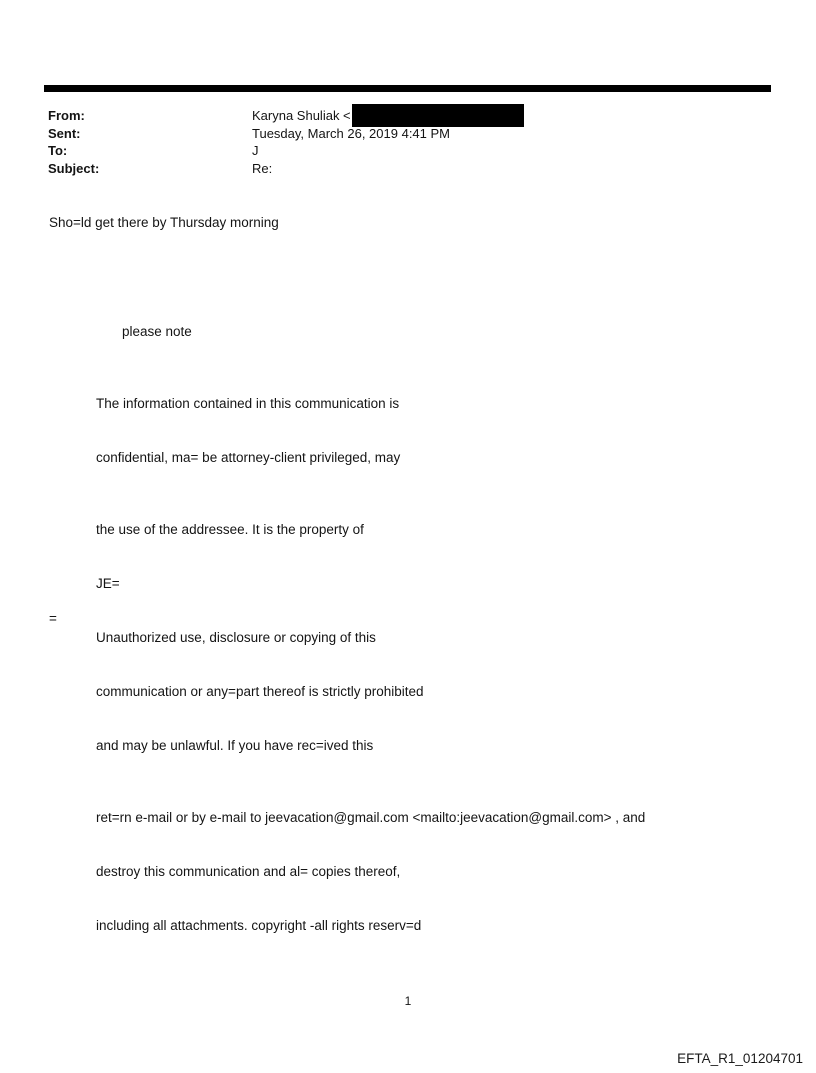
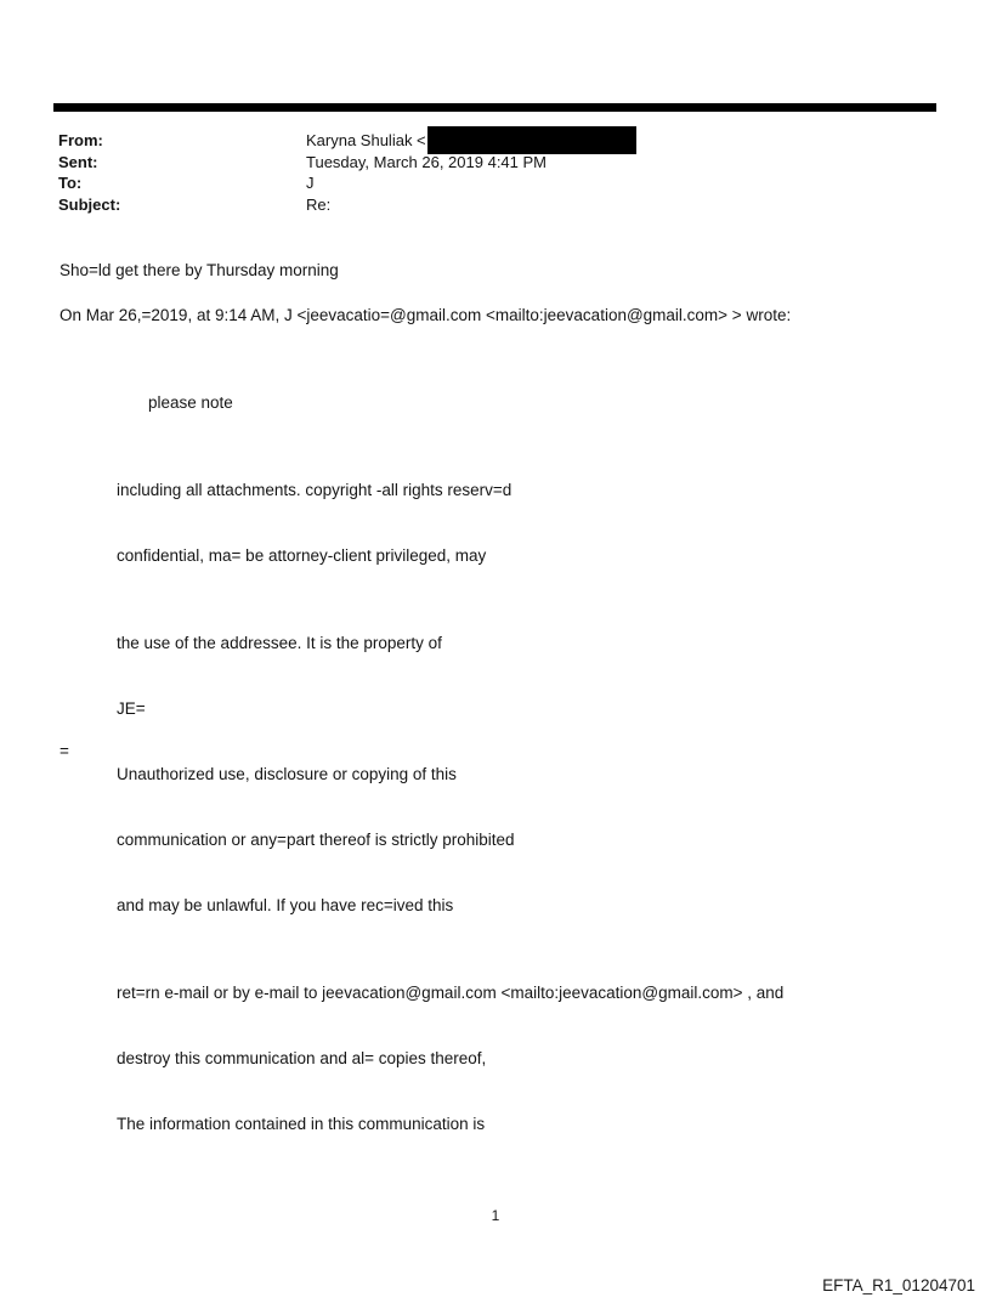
  From:
  Karyna Shuliak <
  Sent:
  Tuesday, March 26, 2019 4:41 PM
  To:
  J
  Subject:
  Re:
  Sho=ld get there by Thursday morning
+ On Mar 26,=2019, at 9:14 AM, J <jeevacatio=@gmail.com <mailto:jeevacation@gmail.com> > wrote:
  please note
- The information contained in this communication is
+ including all attachments. copyright -all rights reserv=d
  confidential, ma= be attorney-client privileged, may
  the use of the addressee. It is the property of
  JE=
  Unauthorized use, disclosure or copying of this
  communication or any=part thereof is strictly prohibited
  and may be unlawful. If you have rec=ived this
  ret=rn e-mail or by e-mail to jeevacation@gmail.com <mailto:jeevacation@gmail.com> , and
  destroy this communication and al= copies thereof,
- including all attachments. copyright -all rights reserv=d
+ The information contained in this communication is
  =
  1
  EFTA_R1_01204701
